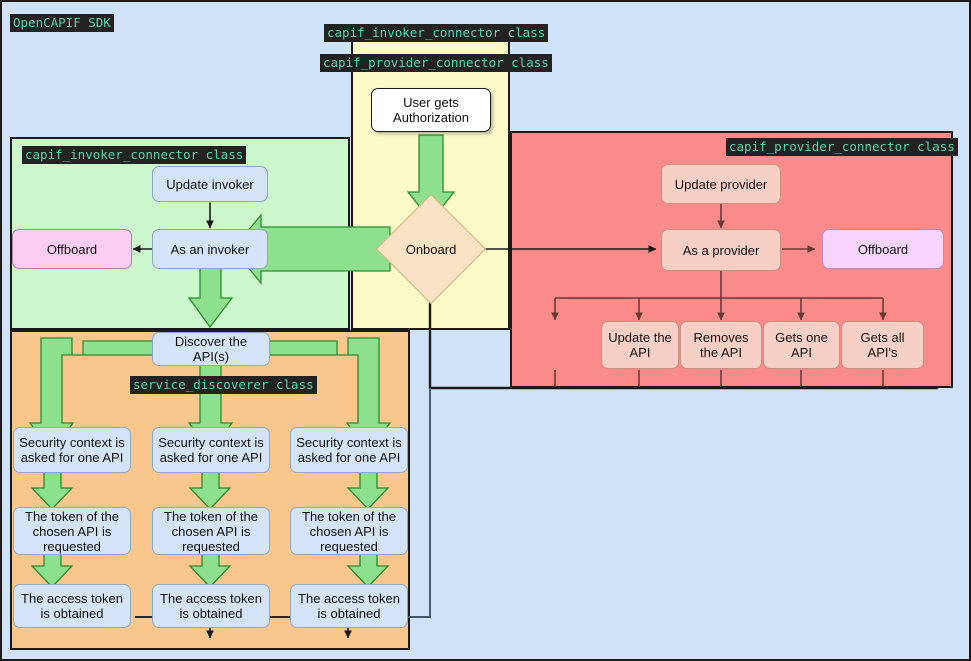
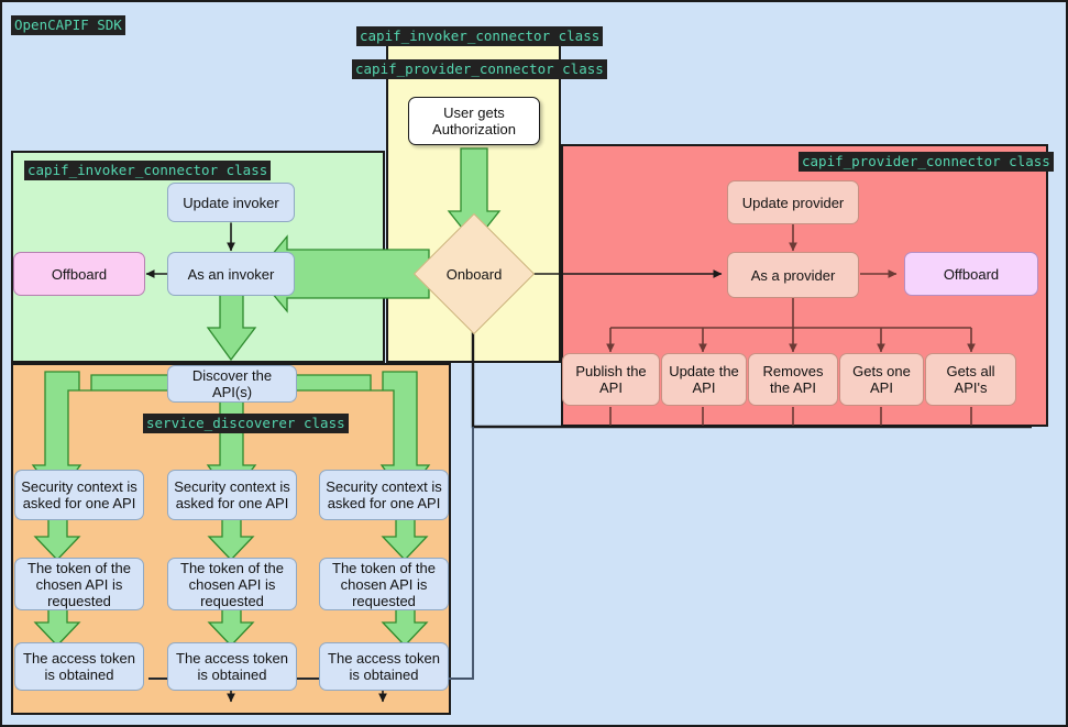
  OpenCAPIF SDK
  capif_invoker_connector class
  capif_provider_connector class
  capif_invoker_connector class
  capif_provider_connector class
  service_discoverer class
  User gets
  Authorization
  Onboard
  Update invoker
  As an invoker
  Offboard
  Discover the API(s)
  Security context is asked for one API
  Security context is asked for one API
  Security context is asked for one API
  The token of the chosen API is requested
  The token of the chosen API is requested
  The token of the chosen API is requested
  The access token is obtained
  The access token is obtained
  The access token is obtained
  Update provider
  As a provider
  Offboard
+ Publish the API
  Update the API
  Removes the API
  Gets one API
  Gets all API's
